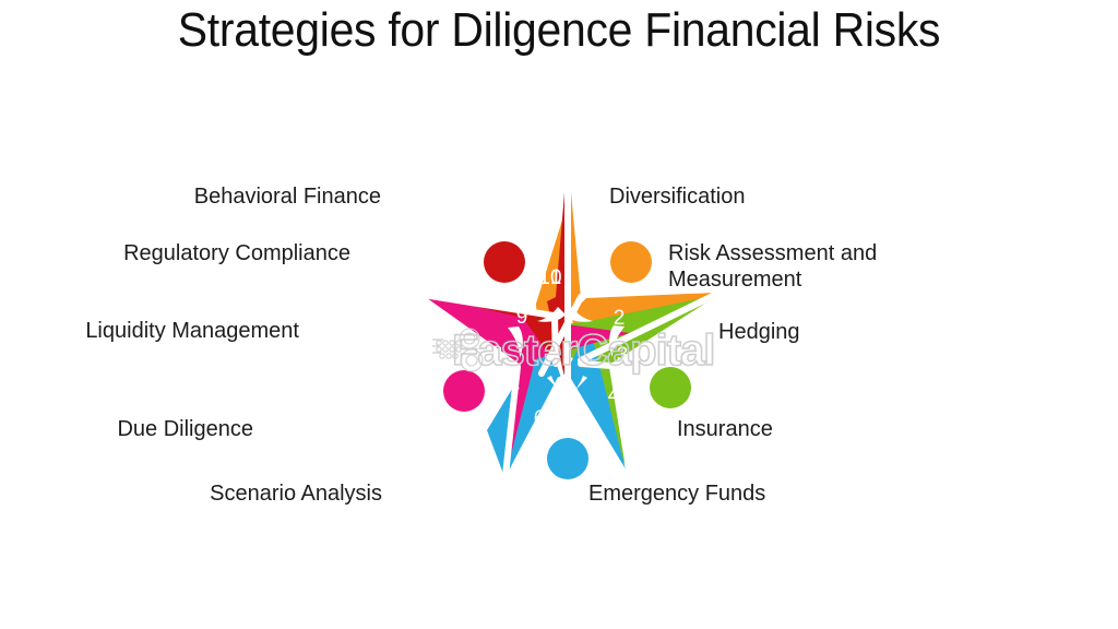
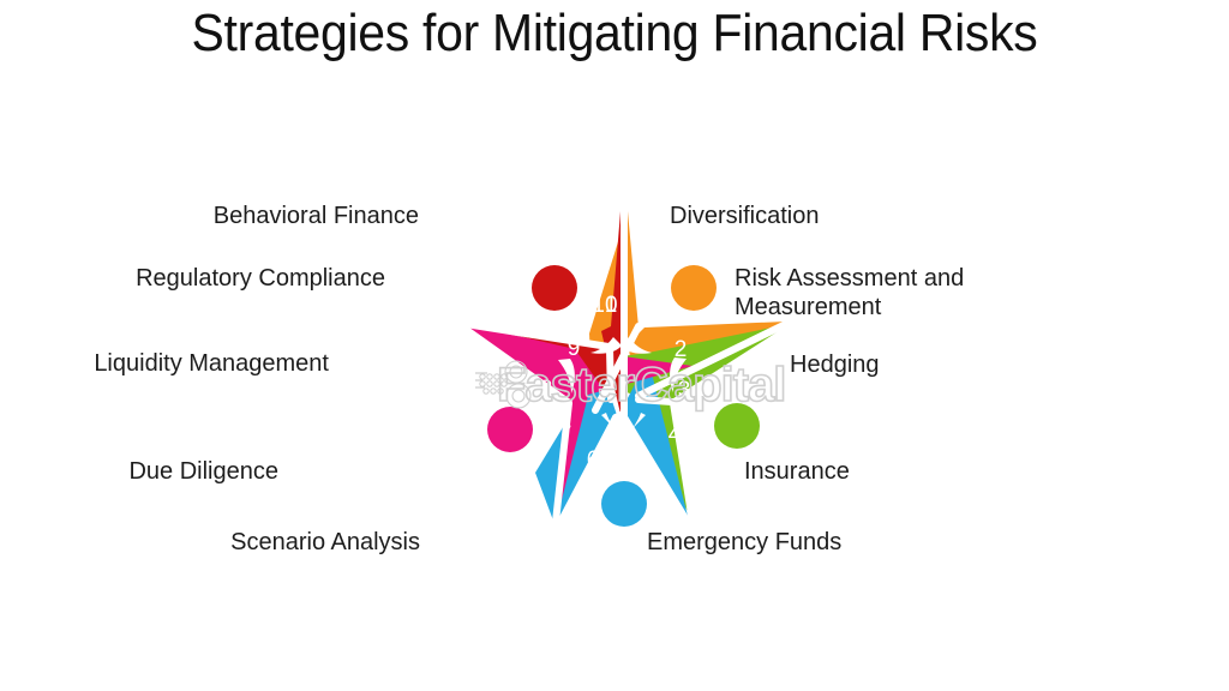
- Strategies for Diligence Financial Risks
+ Strategies for Mitigating Financial Risks
  Behavioral Finance
  Regulatory Compliance
  Liquidity Management
  Due Diligence
  Scenario Analysis
  Diversification
  Risk Assessment and Measurement
  Hedging
  Insurance
  Emergency Funds
  1
  2
  3
  4
  5
  6
  7
  8
  9
  10
  FasterCapital
